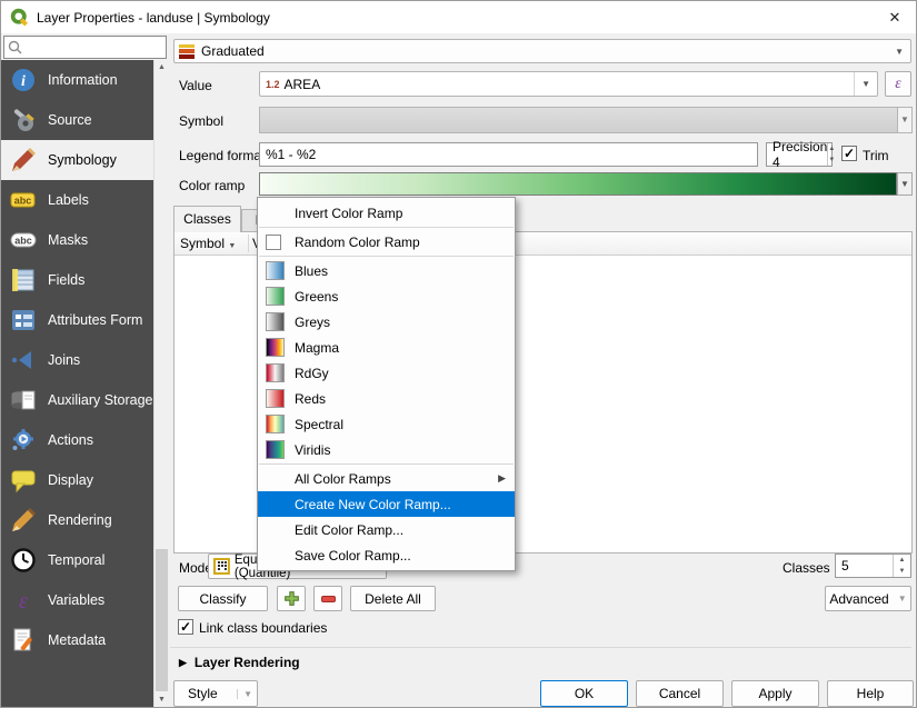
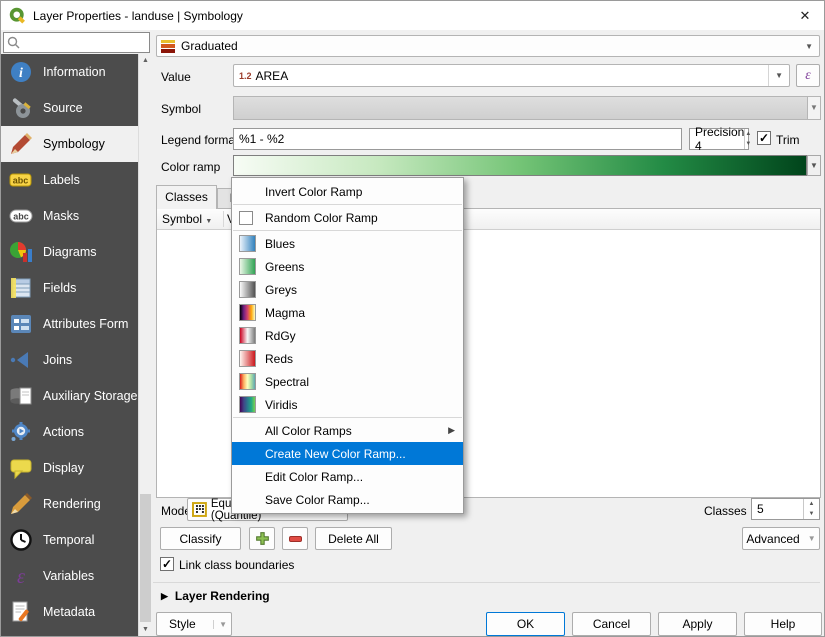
  Layer Properties - landuse | Symbology
  ✕
  i
  Information
  Source
  Symbology
  abc
  Labels
  abc
  Masks
+ Diagrams
  Fields
  Attributes Form
  Joins
  Auxiliary Storage
  Actions
  Display
  Rendering
  Temporal
  ε
  Variables
  Metadata
  Graduated
  ▼
  Value
  1.2
  AREA
  ▼
  ε
  Symbol
  ▼
  Legend forma
  %1 - %2
  Precision 4
  ✓
  Trim
  Color ramp
  ▼
  Classes
  Symbol
  Mod
  Classes
  5
  Classify
  Delete All
  Advanced
  ▼
  ✓
  Link class boundaries
  ▶
  Layer Rendering
  Style
  ▼
  OK
  Cancel
  Apply
  Help
  Invert Color Ramp
  Random Color Ramp
  Blues
  Greens
  Greys
  Magma
  RdGy
  Reds
  Spectral
  Viridis
  All Color Ramps
  ▶
  Create New Color Ramp...
  Edit Color Ramp...
  Save Color Ramp...
